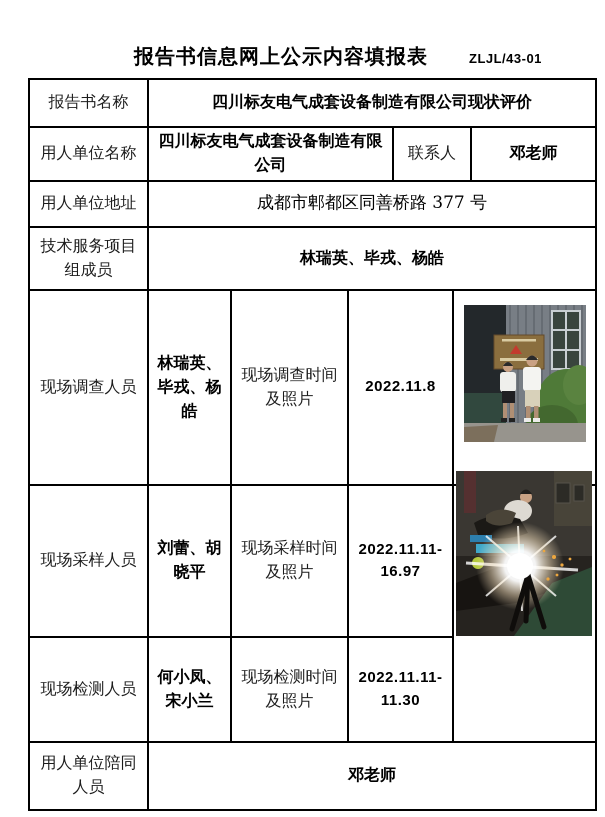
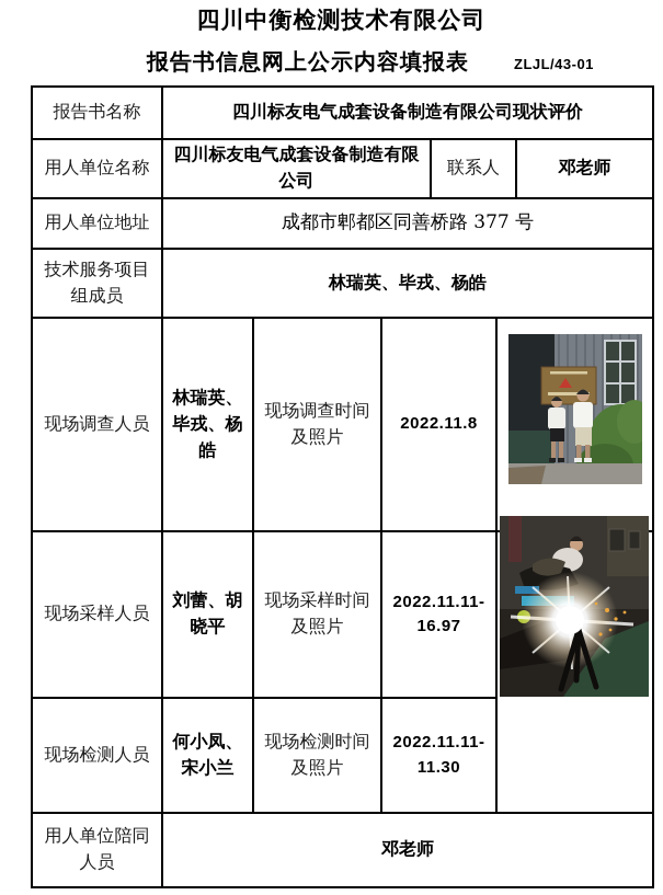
+ 四川中衡检测技术有限公司
  报告书信息网上公示内容填报表
  ZLJL/43-01
  报告书名称	四川标友电气成套设备制造有限公司现状评价
  用人单位名称	四川标友电气成套设备制造有限 公司	联系人	邓老师
  用人单位地址	成都市郫都区同善桥路 377 号
  技术服务项目 组成员	林瑞英、毕戎、杨皓
  现场调查人员	林瑞英、 毕戎、杨 皓	现场调查时间 及照片	2022.11.8
  现场采样人员	刘蕾、胡 晓平	现场采样时间 及照片	2022.11.11- 16.97
  现场检测人员	何小凤、 宋小兰	现场检测时间 及照片	2022.11.11- 11.30
  用人单位陪同 人员	邓老师
